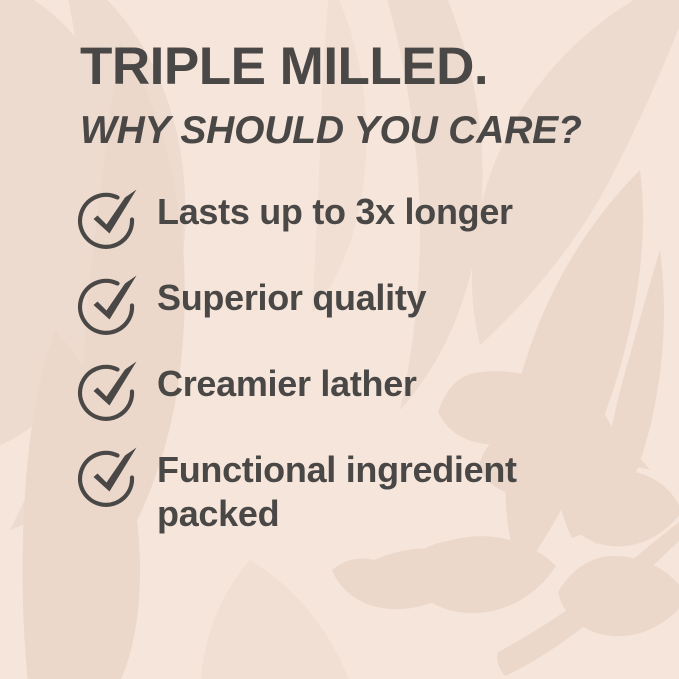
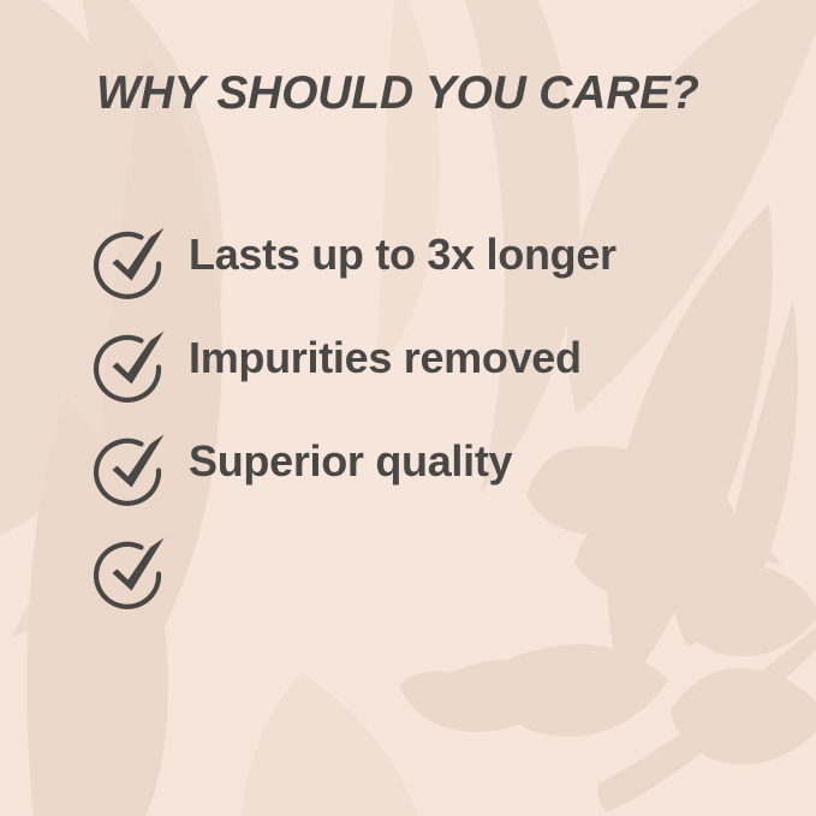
- TRIPLE MILLED.
  WHY SHOULD YOU CARE?
  Lasts up to 3x longer
+ Impurities removed
  Superior quality
- Creamier lather
- Functional ingredient packed
